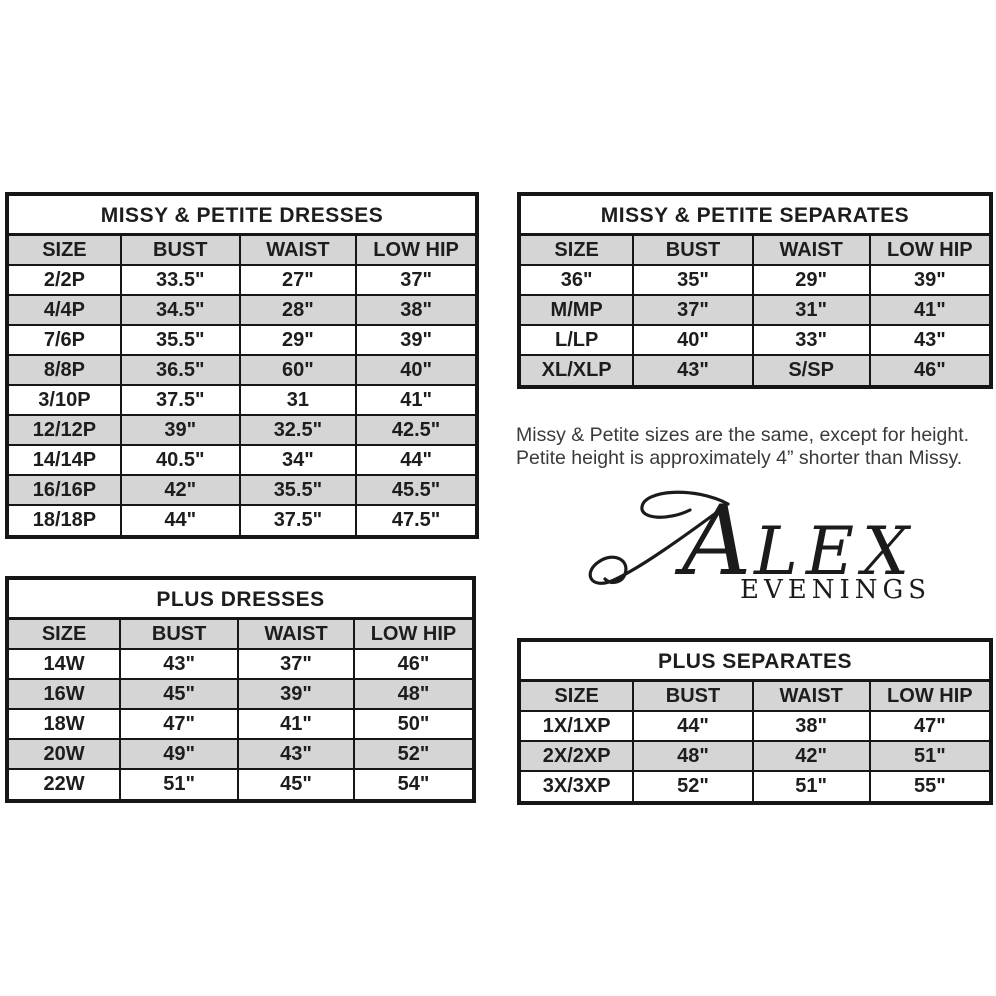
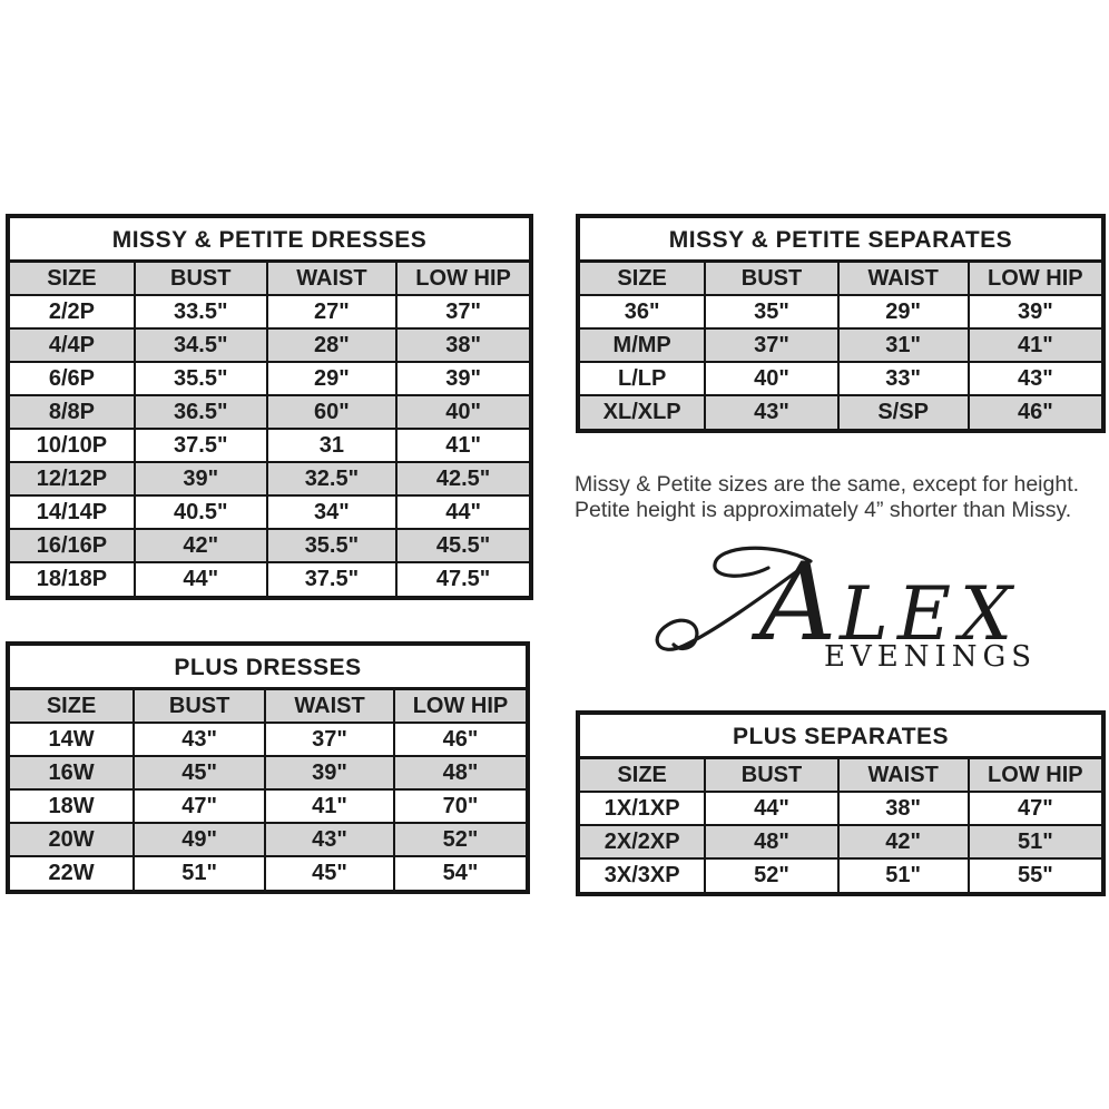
  MISSY & PETITE DRESSES
  SIZE	BUST	WAIST	LOW HIP
  2/2P	33.5"	27"	37"
  4/4P	34.5"	28"	38"
- 7/6P	35.5"	29"	39"
+ 6/6P	35.5"	29"	39"
  8/8P	36.5"	60"	40"
- 3/10P	37.5"	31	41"
+ 10/10P	37.5"	31	41"
  12/12P	39"	32.5"	42.5"
  14/14P	40.5"	34"	44"
  16/16P	42"	35.5"	45.5"
  18/18P	44"	37.5"	47.5"
  MISSY & PETITE SEPARATES
  SIZE	BUST	WAIST	LOW HIP
  36"	35"	29"	39"
  M/MP	37"	31"	41"
  L/LP	40"	33"	43"
  XL/XLP	43"	S/SP	46"
  Missy & Petite sizes are the same, except for height.
  Petite height is approximately 4” shorter than Missy.
  A
  LEX
  EVENINGS
  PLUS DRESSES
  SIZE	BUST	WAIST	LOW HIP
  14W	43"	37"	46"
  16W	45"	39"	48"
- 18W	47"	41"	50"
+ 18W	47"	41"	70"
  20W	49"	43"	52"
  22W	51"	45"	54"
  PLUS SEPARATES
  SIZE	BUST	WAIST	LOW HIP
  1X/1XP	44"	38"	47"
  2X/2XP	48"	42"	51"
  3X/3XP	52"	51"	55"
